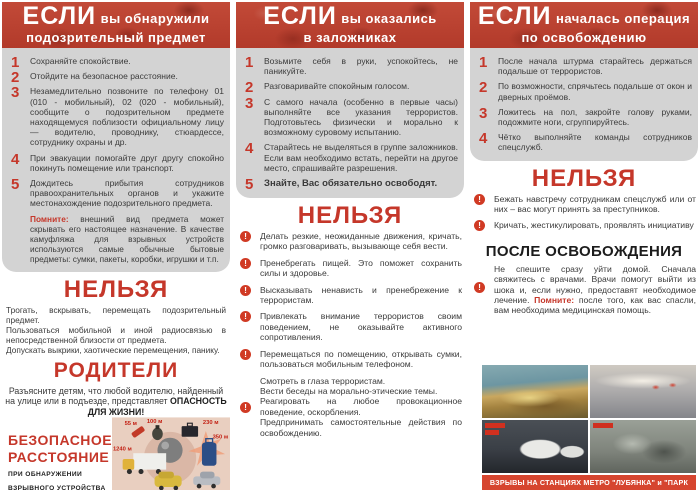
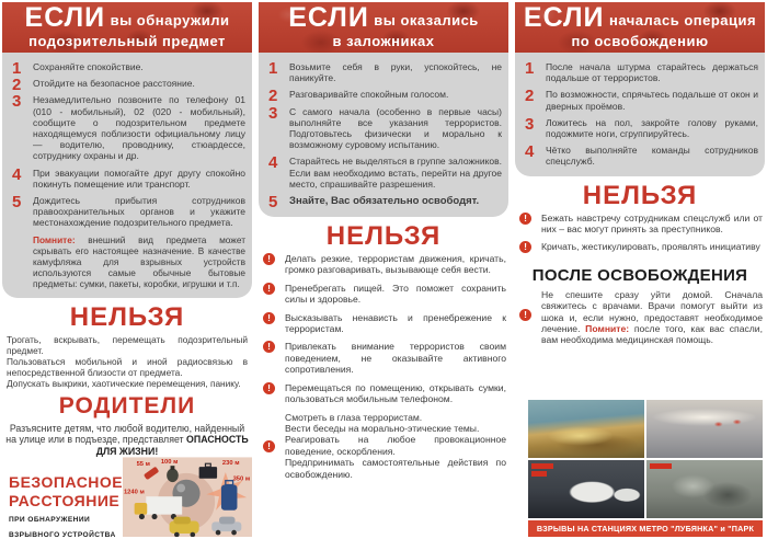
  ЕСЛИ вы обнаружили
  подозрительный предмет
  1
  Сохраняйте спокойствие.
  2
  Отойдите на безопасное расстояние.
  3
  Незамедлительно позвоните по телефону 01 (010 - мобильный), 02 (020 - мобильный), сообщите о подозрительном предмете находящемуся поблизости официальному лицу — водителю, проводнику, стюардессе, сотруднику охраны и др.
  4
  При эвакуации помогайте друг другу спокойно покинуть помещение или транспорт.
  5
  Дождитесь прибытия сотрудников правоохранительных органов и укажите местонахождение подозрительного предмета.
  Помните: внешний вид предмета может скрывать его настоящее назначение. В качестве камуфляжа для взрывных устройств используются самые обычные бытовые предметы: сумки, пакеты, коробки, игрушки и т.п.
  НЕЛЬЗЯ
  Трогать, вскрывать, перемещать подозрительный предмет.
  Пользоваться мобильной и иной радиосвязью в непосредственной близости от предмета.
  Допускать выкрики, хаотические перемещения, панику.
  РОДИТЕЛИ
  Разъясните детям, что любой водителю, найденный на улице или в подъезде, представляет ОПАСНОСТЬ ДЛЯ ЖИЗНИ!
  БЕЗОПАСНОЕ
  РАССТОЯНИЕ
  ЕСЛИ вы оказались
  в заложниках
  1
  Возьмите себя в руки, успокойтесь, не паникуйте.
  2
  Разговаривайте спокойным голосом.
  3
  С самого начала (особенно в первые часы) выполняйте все указания террористов. Подготовьтесь физически и морально к возможному суровому испытанию.
  4
  Старайтесь не выделяться в группе заложников. Если вам необходимо встать, перейти на другое место, спрашивайте разрешения.
  5
  Знайте, Вас обязательно освободят.
  НЕЛЬЗЯ
  !
- Делать резкие, неожиданные движения, кричать, громко разговаривать, вызывающе себя вести.
+ Делать резкие, террористам движения, кричать, громко разговаривать, вызывающе себя вести.
  !
  Пренебрегать пищей. Это поможет сохранить силы и здоровье.
  !
  Высказывать ненависть и пренебрежение к террористам.
  !
  Привлекать внимание террористов своим поведением, не оказывайте активного сопротивления.
  !
  Перемещаться по помещению, открывать сумки, пользоваться мобильным телефоном.
  !
  Смотреть в глаза террористам.
  Вести беседы на морально-этические темы.
  Реагировать на любое провокационное поведение, оскорбления.
  Предпринимать самостоятельные действия по освобождению.
  ЕСЛИ началась операция
  по освобождению
  1
  После начала штурма старайтесь держаться подальше от террористов.
  2
  По возможности, спрячьтесь подальше от окон и дверных проёмов.
  3
  Ложитесь на пол, закройте голову руками, подожмите ноги, сгруппируйтесь.
  4
  Чётко выполняйте команды сотрудников спецслужб.
  НЕЛЬЗЯ
  !
  Бежать навстречу сотрудникам спецслужб или от них – вас могут принять за преступников.
  !
  Кричать, жестикулировать, проявлять инициативу
  ПОСЛЕ ОСВОБОЖДЕНИЯ
  !
  Не спешите сразу уйти домой. Сначала свяжитесь с врачами. Врачи помогут выйти из шока и, если нужно, предоставят необходимое лечение. Помните: после того, как вас спасли, вам необходима медицинская помощь.
  ВЗРЫВЫ НА СТАНЦИЯХ МЕТРО "ЛУБЯНКА" и "ПАРК
